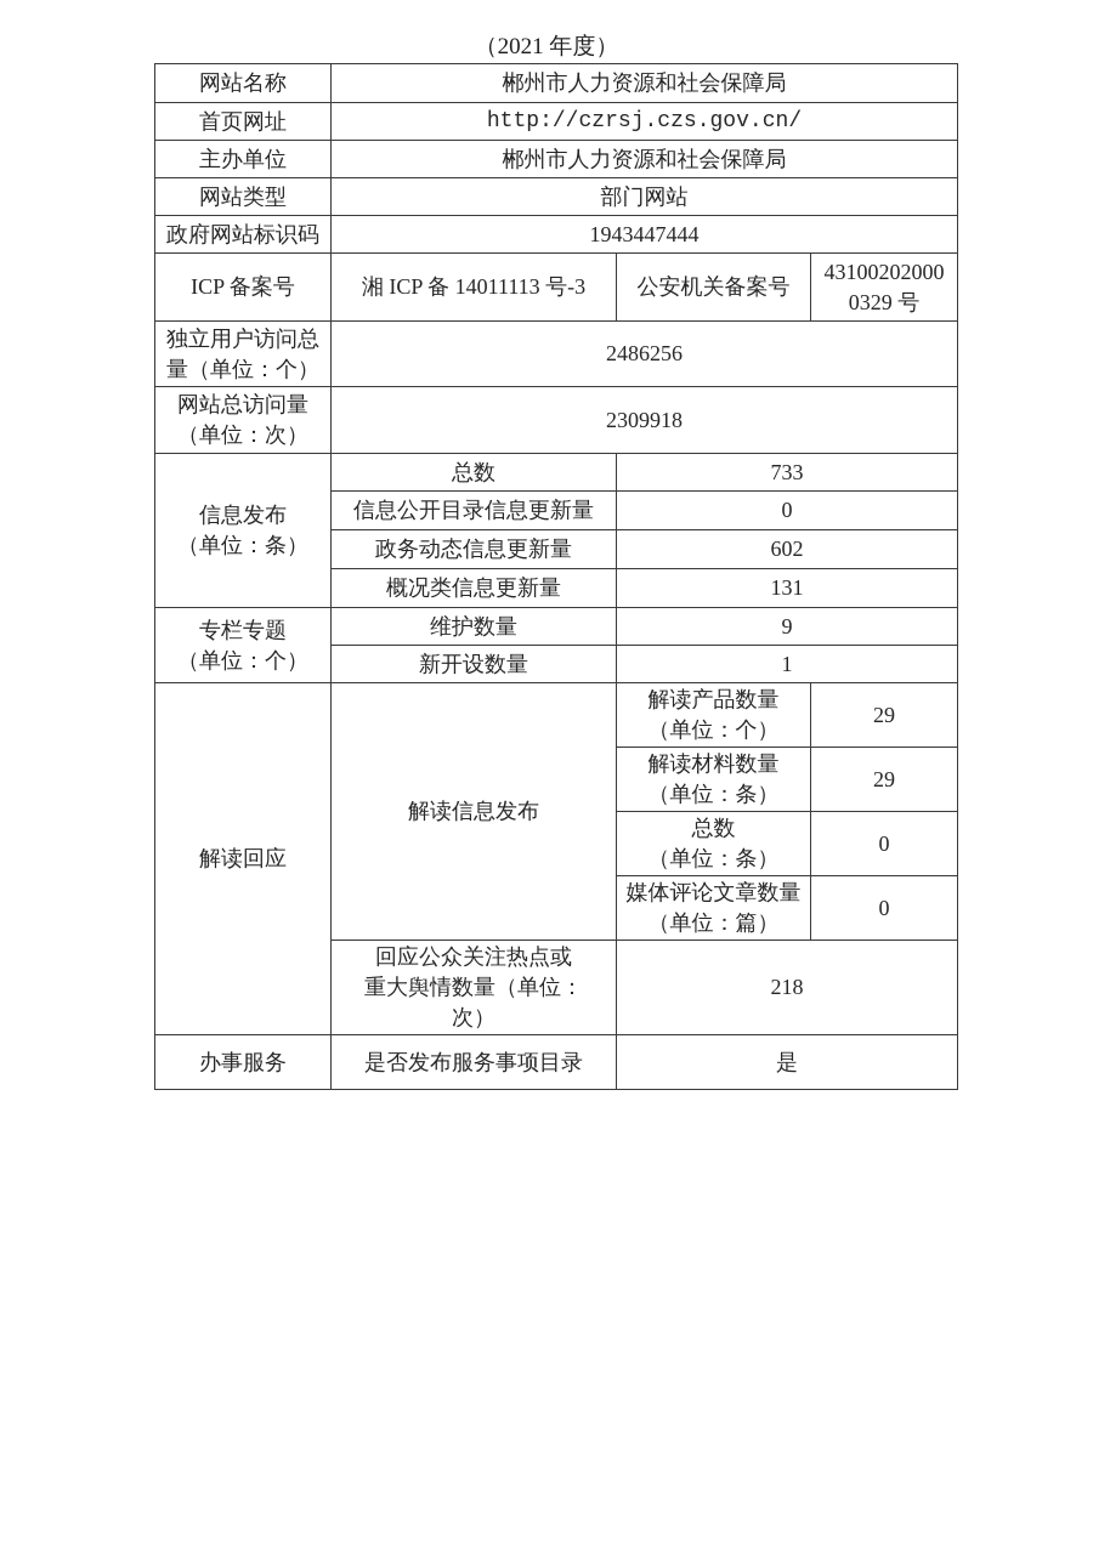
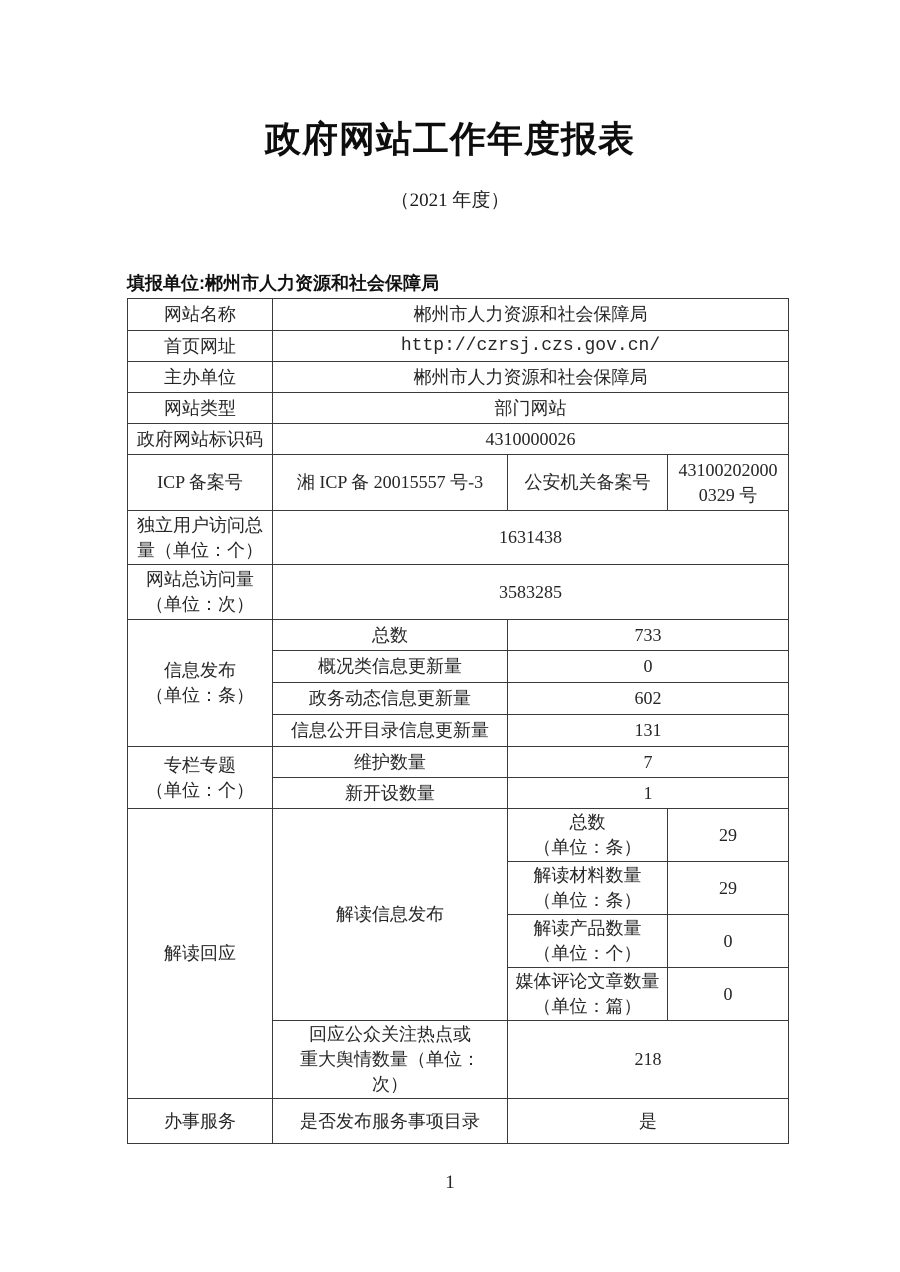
+ 政府网站工作年度报表
  （2021 年度）
+ 填报单位:郴州市人力资源和社会保障局
  网站名称	郴州市人力资源和社会保障局
  首页网址	http://czrsj.czs.gov.cn/
  主办单位	郴州市人力资源和社会保障局
  网站类型	部门网站
- 政府网站标识码	1943447444
+ 政府网站标识码	4310000026
- ICP 备案号	湘 ICP 备 14011113 号-3	公安机关备案号	43100202000 0329 号
+ ICP 备案号	湘 ICP 备 20015557 号-3	公安机关备案号	43100202000 0329 号
- 独立用户访问总 量（单位：个）	2486256
+ 独立用户访问总 量（单位：个）	1631438
- 网站总访问量 （单位：次）	2309918
+ 网站总访问量 （单位：次）	3583285
  信息发布 （单位：条）	总数	733
- 信息公开目录信息更新量	0
+ 概况类信息更新量	0
  政务动态信息更新量	602
- 概况类信息更新量	131
+ 信息公开目录信息更新量	131
- 专栏专题 （单位：个）	维护数量	9
+ 专栏专题 （单位：个）	维护数量	7
  新开设数量	1
- 解读回应	解读信息发布	解读产品数量 （单位：个）	29
+ 解读回应	解读信息发布	总数 （单位：条）	29
  解读材料数量 （单位：条）	29
- 总数 （单位：条）	0
+ 解读产品数量 （单位：个）	0
  媒体评论文章数量 （单位：篇）	0
  回应公众关注热点或 重大舆情数量（单位： 次）	218
  办事服务	是否发布服务事项目录	是
+ 1
